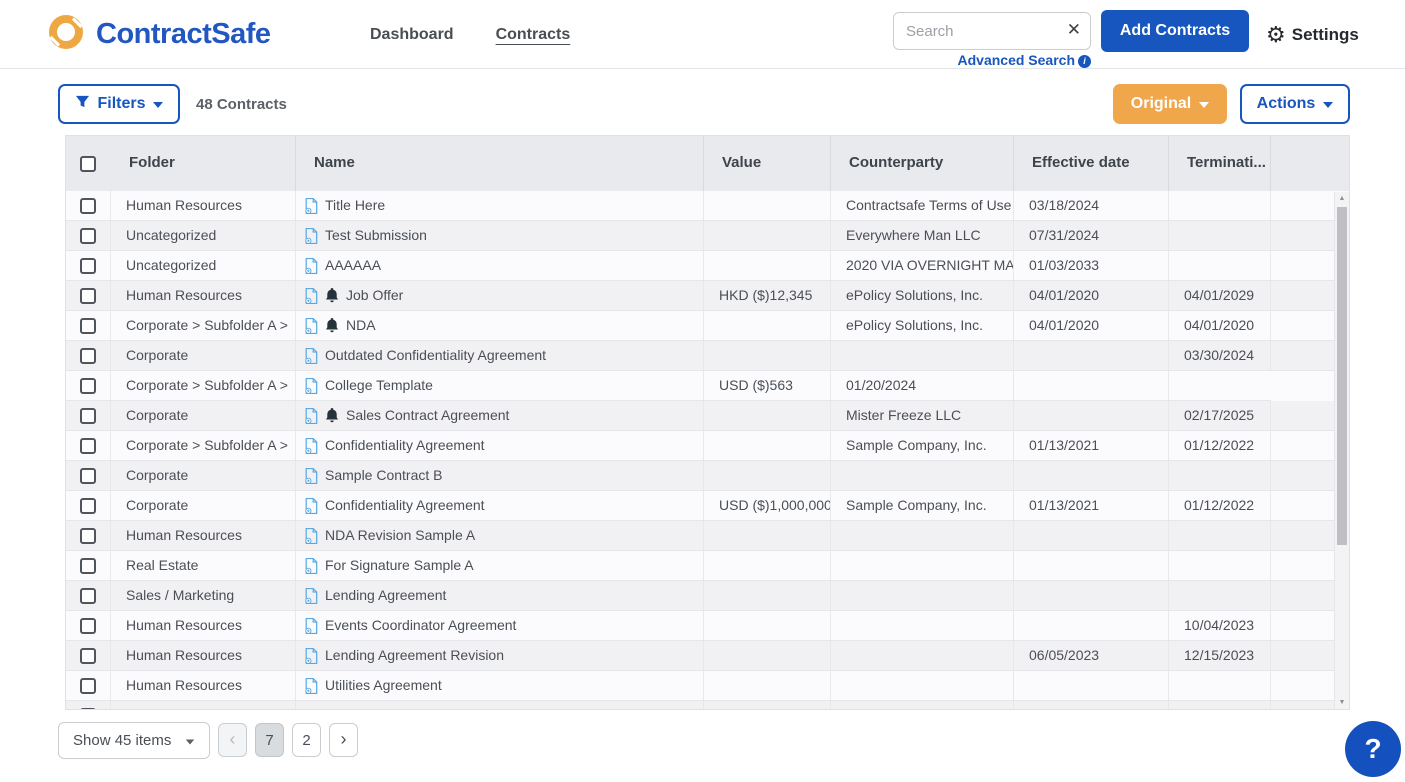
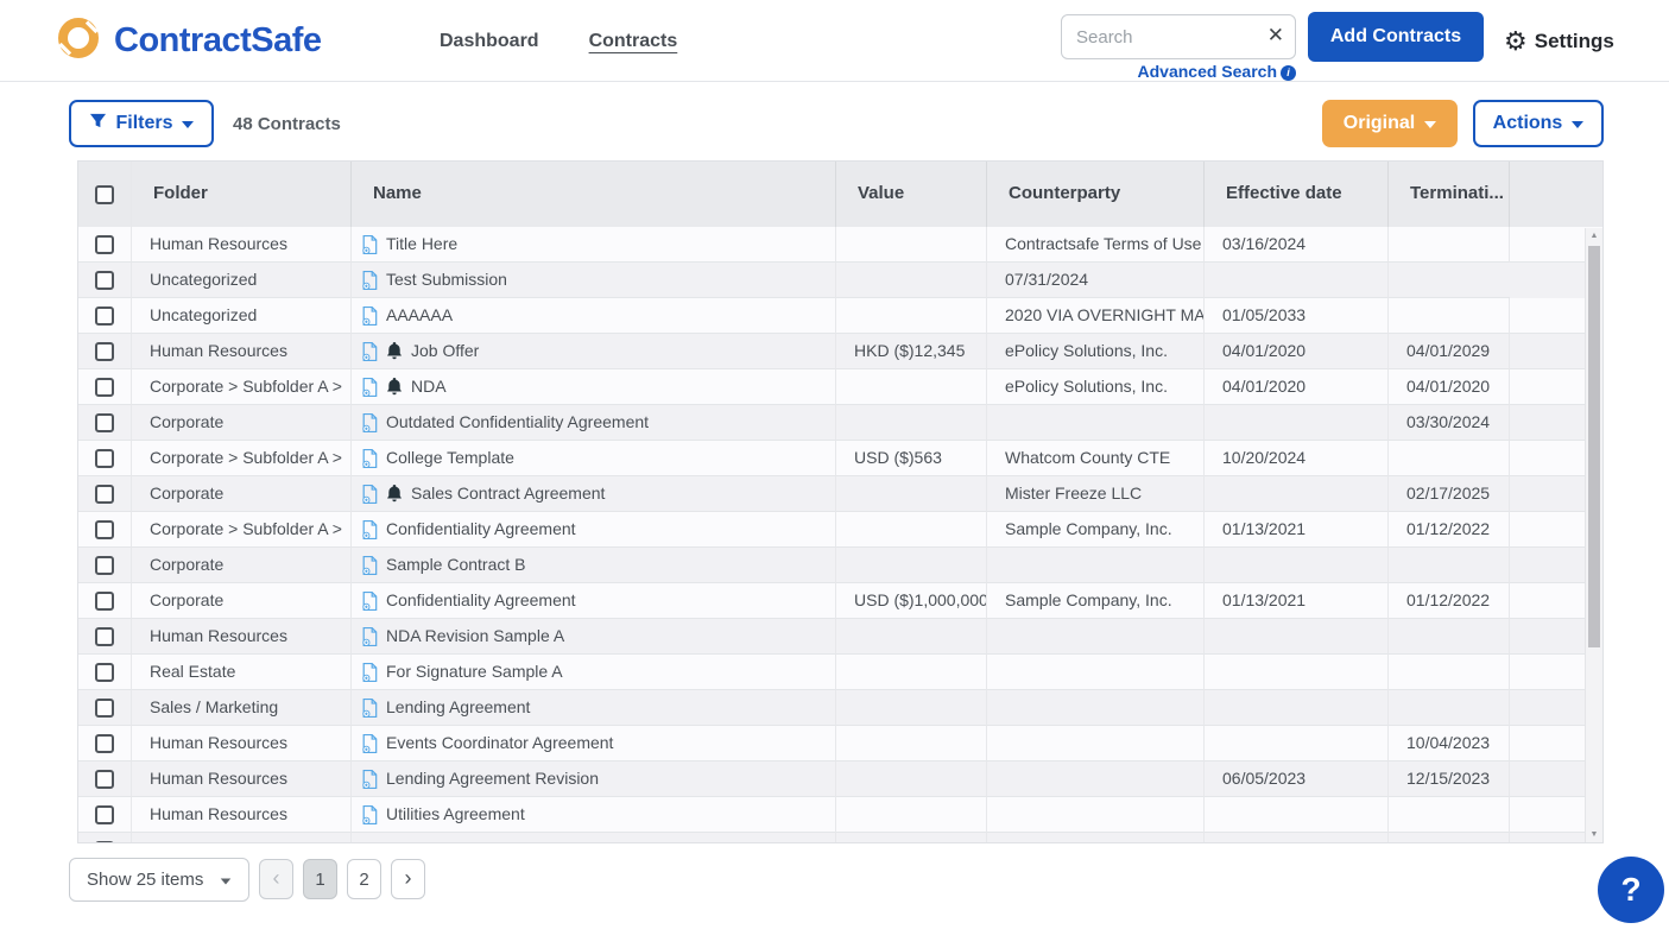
  ContractSafe
  Dashboard
  Contracts
  Search
  ✕
  Advanced Search i
  Add Contracts
  ⚙
  Settings
  Filters
  48 Contracts
  Original
  Actions
  Folder
  Name
  Value
  Counterparty
  Effective date
  Terminati...
  Human Resources
  Title Here
  Contractsafe Terms of Use
- 03/18/2024
+ 03/16/2024
  Uncategorized
  Test Submission
- Everywhere Man LLC
  07/31/2024
  Uncategorized
  AAAAAA
  2020 VIA OVERNIGHT MA
- 01/03/2033
+ 01/05/2033
  Human Resources
  Job Offer
  HKD ($)12,345
  ePolicy Solutions, Inc.
  04/01/2020
  04/01/2029
  Corporate > Subfolder A >
  NDA
  ePolicy Solutions, Inc.
  04/01/2020
  04/01/2020
  Corporate
  Outdated Confidentiality Agreement
  03/30/2024
  Corporate > Subfolder A >
  College Template
  USD ($)563
+ Whatcom County CTE
- 01/20/2024
+ 10/20/2024
  Corporate
  Sales Contract Agreement
  Mister Freeze LLC
  02/17/2025
  Corporate > Subfolder A >
  Confidentiality Agreement
  Sample Company, Inc.
  01/13/2021
  01/12/2022
  Corporate
  Sample Contract B
  Corporate
  Confidentiality Agreement
  USD ($)1,000,000
  Sample Company, Inc.
  01/13/2021
  01/12/2022
  Human Resources
  NDA Revision Sample A
  Real Estate
  For Signature Sample A
  Sales / Marketing
  Lending Agreement
  Human Resources
  Events Coordinator Agreement
  10/04/2023
  Human Resources
  Lending Agreement Revision
  06/05/2023
  12/15/2023
  Human Resources
  Utilities Agreement
- Show 45 items
+ Show 25 items
  ‹
- 7
+ 1
  2
  ›
  ?
